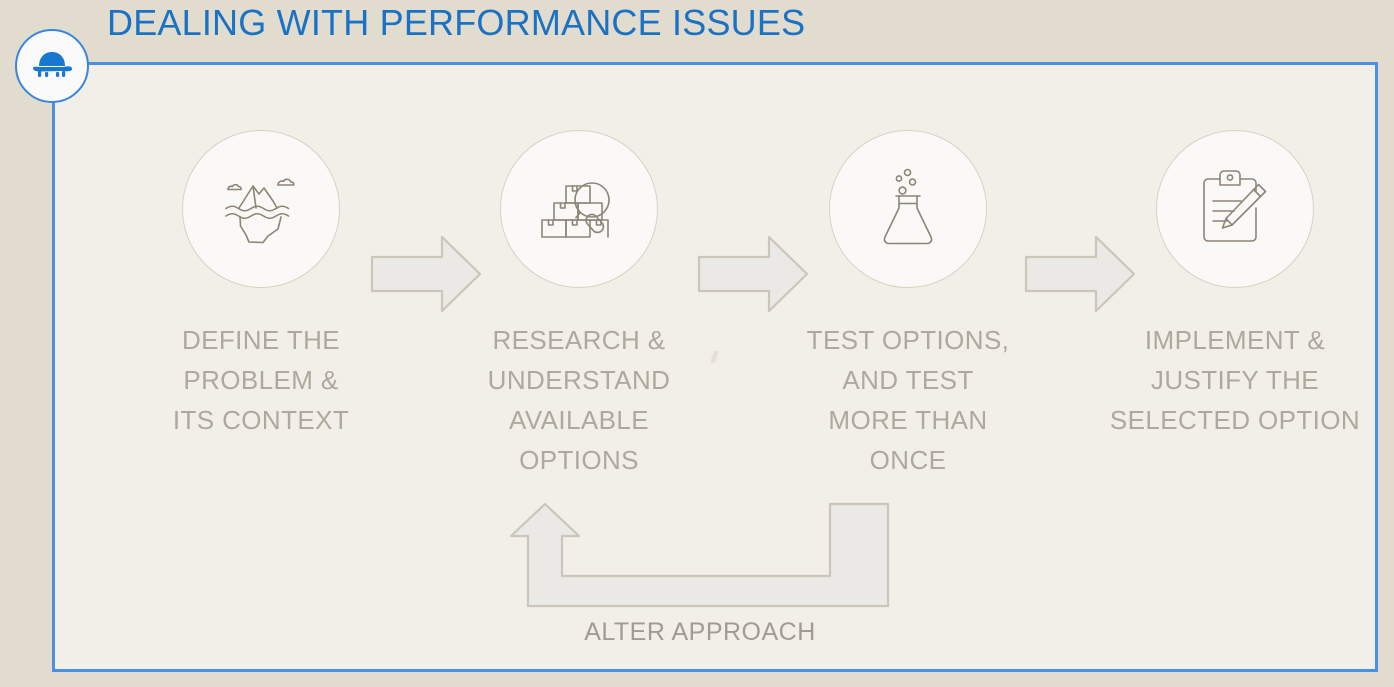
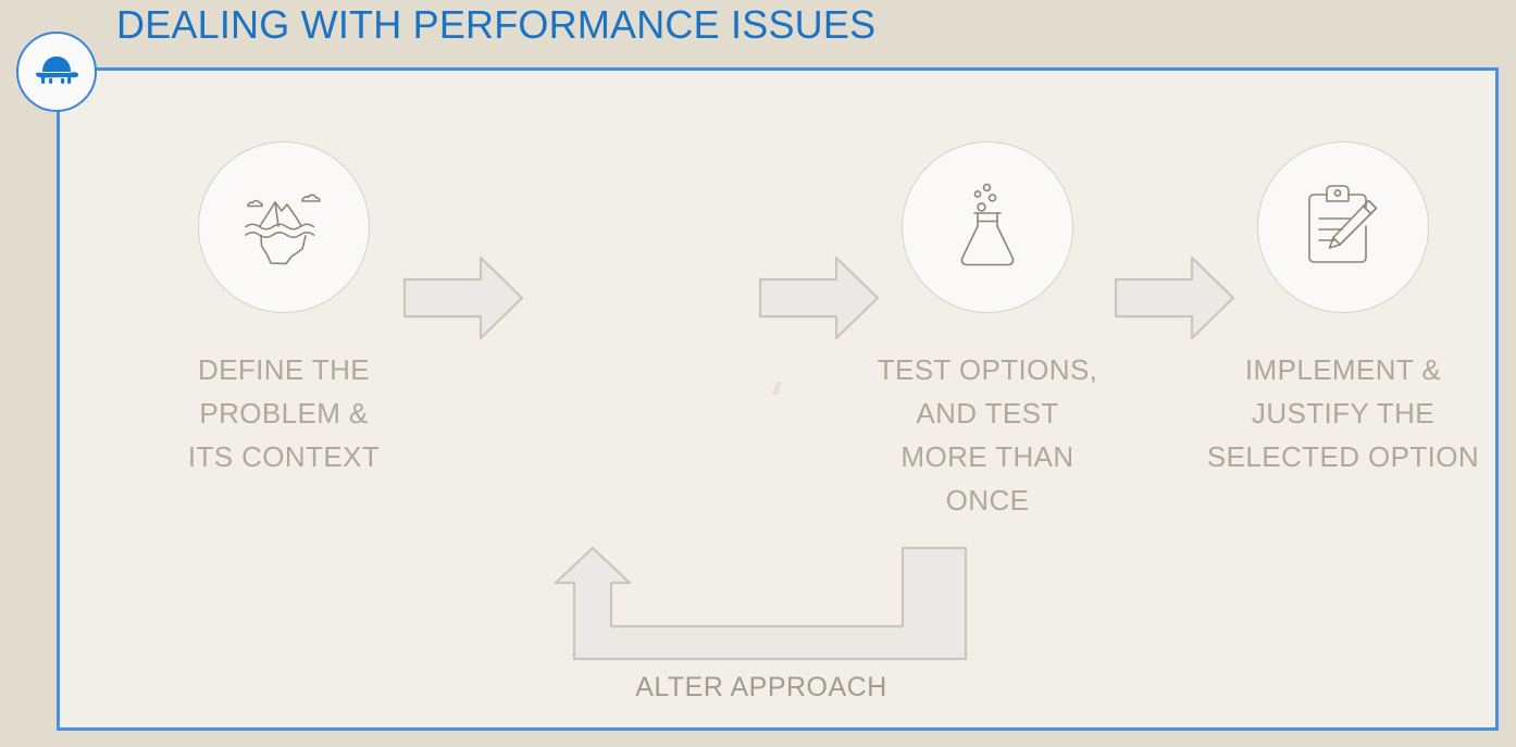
  DEALING WITH PERFORMANCE ISSUES
  DEFINE THE
  PROBLEM &
  ITS CONTEXT
- RESEARCH &
- UNDERSTAND
- AVAILABLE
- OPTIONS
  TEST OPTIONS,
  AND TEST
  MORE THAN
  ONCE
  IMPLEMENT &
  JUSTIFY THE
  SELECTED OPTION
  ALTER APPROACH
